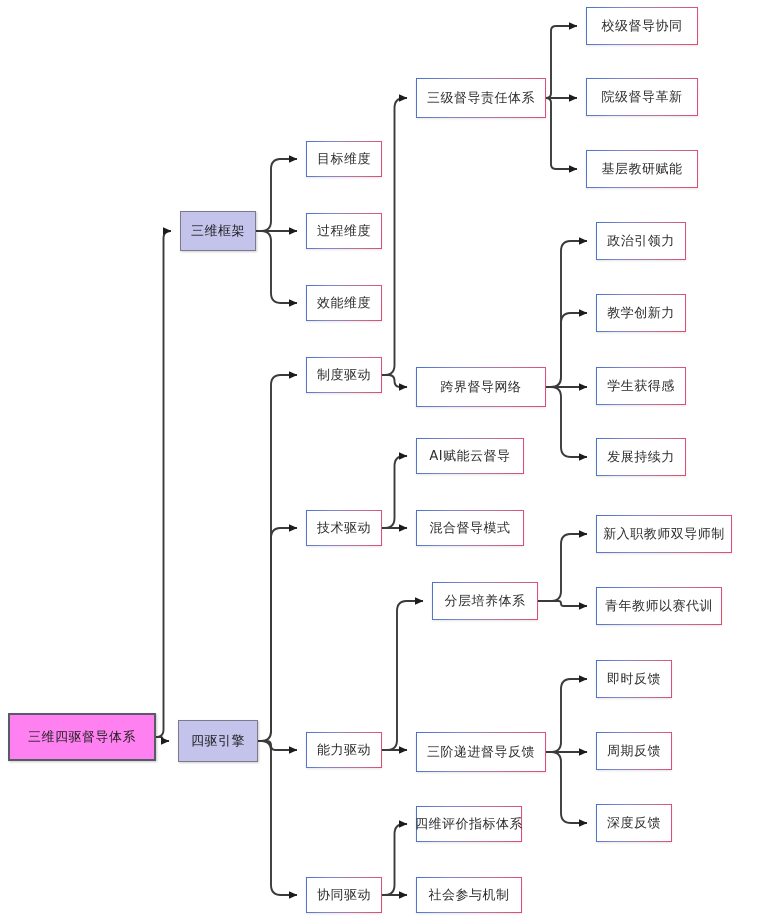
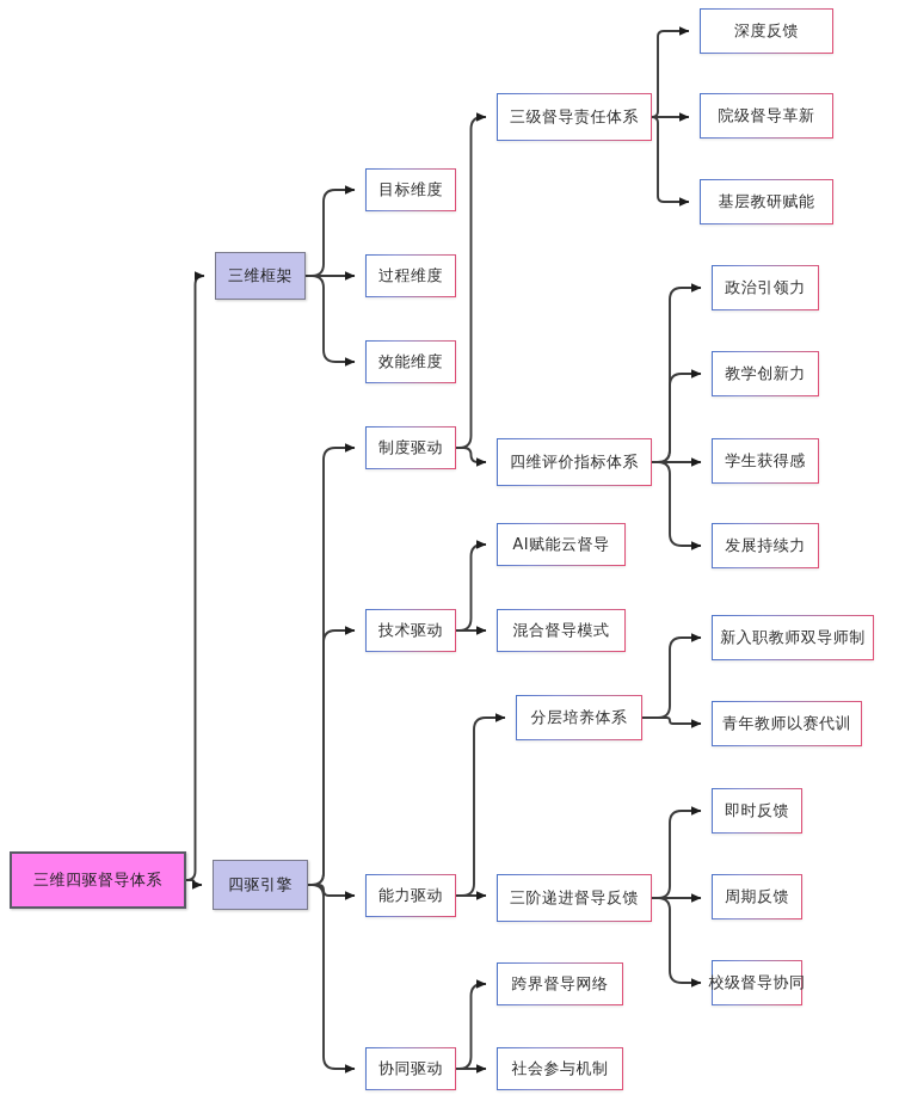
  三维四驱督导体系
  四驱引擎
  三维框架
  目标维度
  过程维度
  效能维度
  制度驱动
  技术驱动
  能力驱动
  协同驱动
  三级督导责任体系
- 跨界督导网络
+ 四维评价指标体系
  AI赋能云督导
  混合督导模式
  分层培养体系
  三阶递进督导反馈
- 四维评价指标体系
+ 跨界督导网络
  社会参与机制
- 校级督导协同
+ 深度反馈
  院级督导革新
  基层教研赋能
  政治引领力
  教学创新力
  学生获得感
  发展持续力
  新入职教师双导师制
  青年教师以赛代训
  即时反馈
  周期反馈
- 深度反馈
+ 校级督导协同
